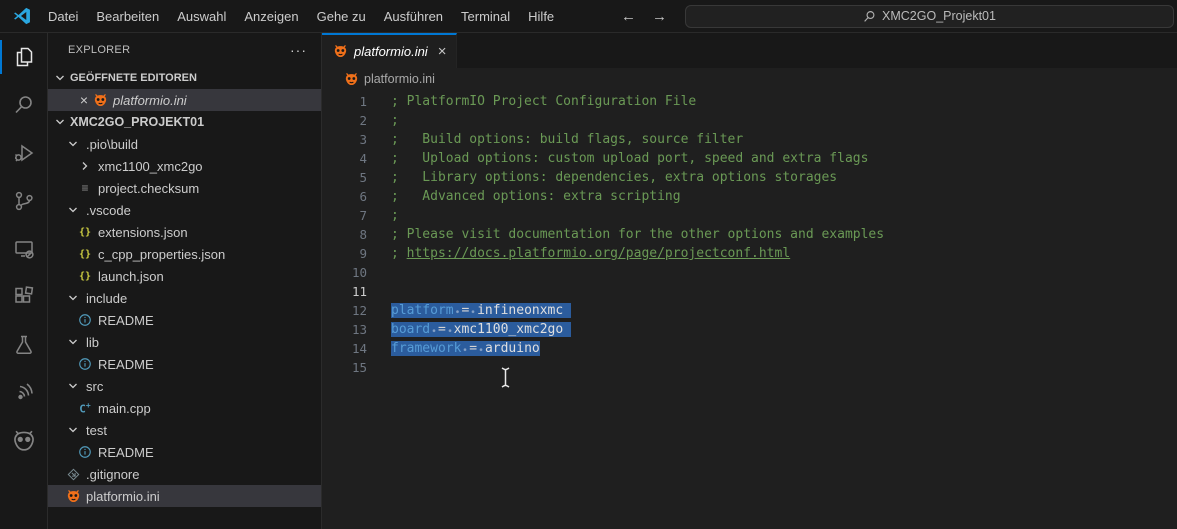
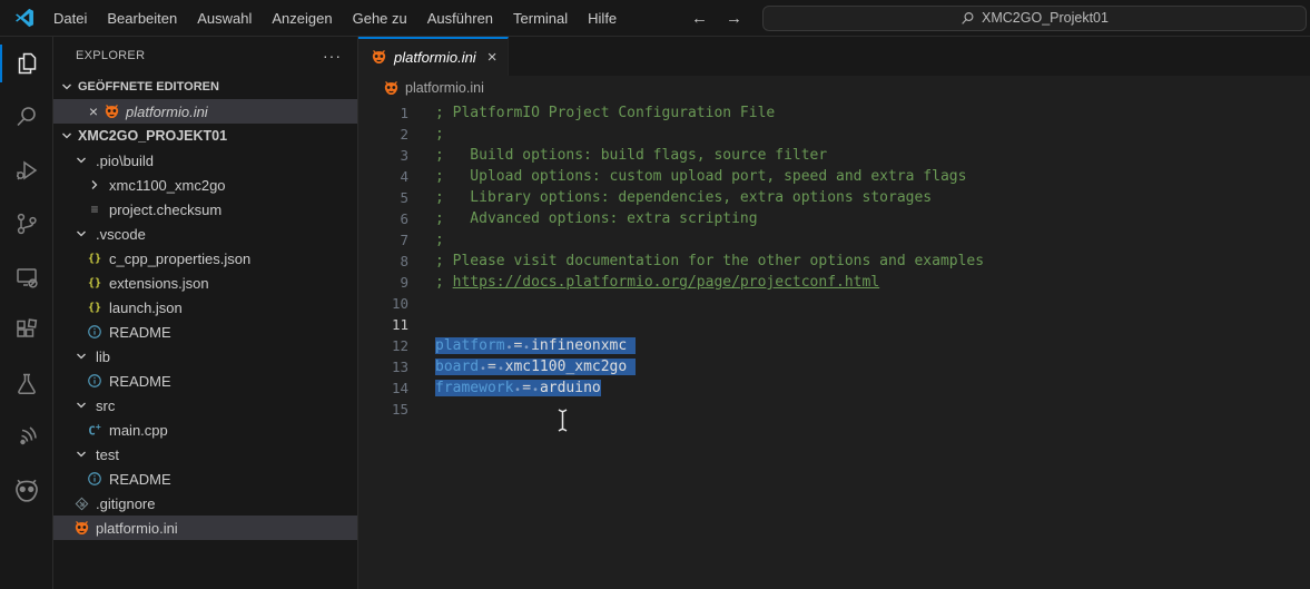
  Datei
  Bearbeiten
  Auswahl
  Anzeigen
  Gehe zu
  Ausführen
  Terminal
  Hilfe
  ←
  →
  XMC2GO_Projekt01
  EXPLORER
  ···
  GEÖFFNETE EDITOREN
  ×
  platformio.ini
  XMC2GO_PROJEKT01
  .pio\build
  xmc1100_xmc2go
  ≡
  project.checksum
  .vscode
  {}
- extensions.json
+ c_cpp_properties.json
  {}
- c_cpp_properties.json
+ extensions.json
  {}
  launch.json
- include
  README
  lib
  README
  src
  C+
  main.cpp
  test
  README
  .gitignore
  platformio.ini
  platformio.ini
  ×
  platformio.ini
  1
  ; PlatformIO Project Configuration File
  2
  ;
  3
  ; Build options: build flags, source filter
  4
  ; Upload options: custom upload port, speed and extra flags
  5
  ; Library options: dependencies, extra options storages
  6
  ; Advanced options: extra scripting
  7
  ;
  8
  ; Please visit documentation for the other options and examples
  9
  ; https://docs.platformio.org/page/projectconf.html
  10
  11
  12
  platform = infineonxmc
  13
  board = xmc1100_xmc2go
  14
  framework = arduino
  15
